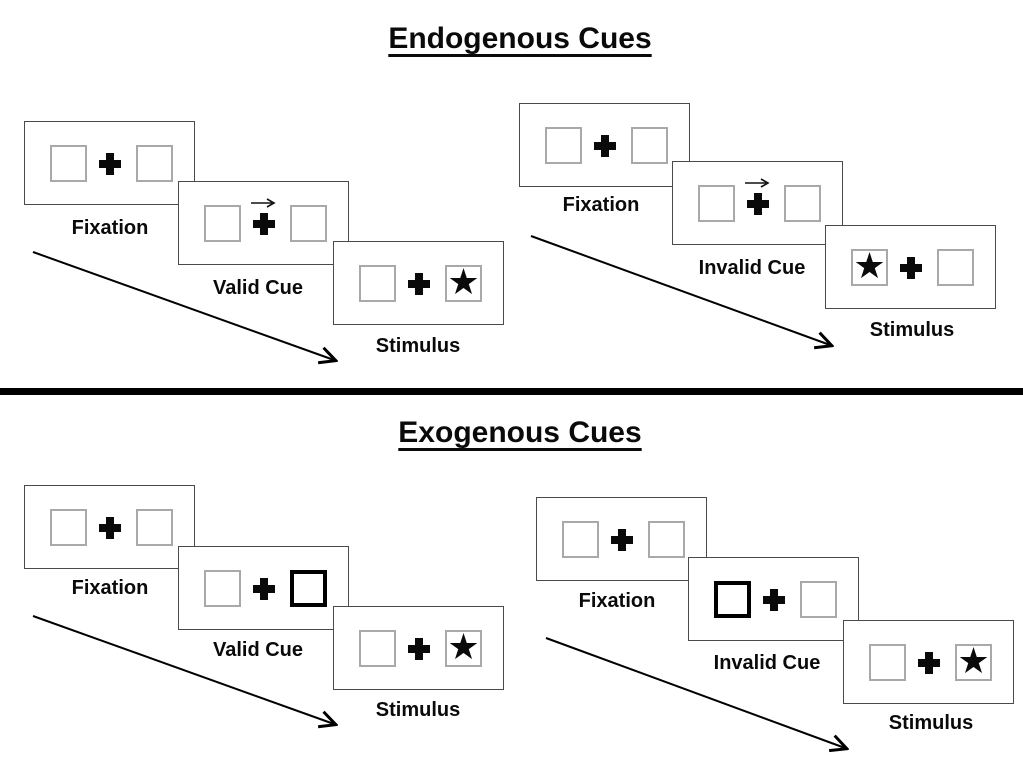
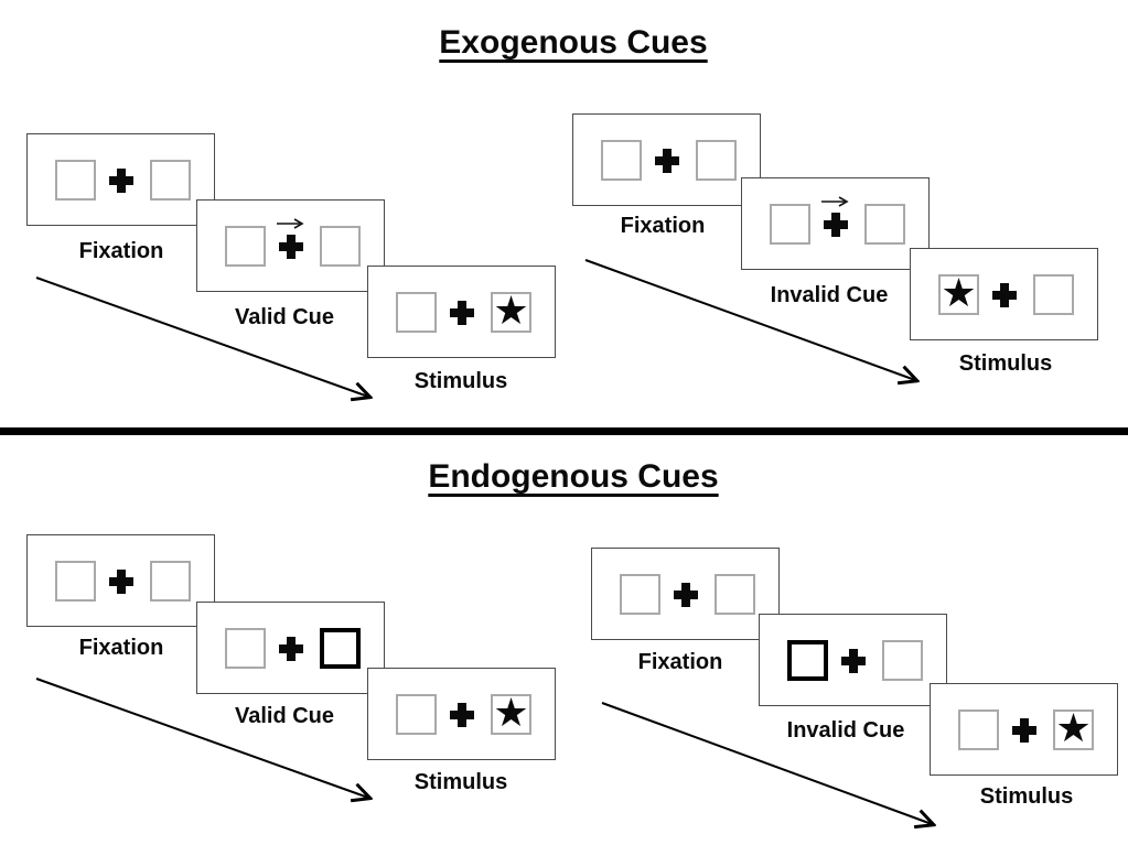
- Endogenous Cues
+ Exogenous Cues
  ★
  Fixation
  Valid Cue
  Stimulus
  ★
  Fixation
  Invalid Cue
  Stimulus
- Exogenous Cues
+ Endogenous Cues
  ★
  Fixation
  Valid Cue
  Stimulus
  ★
  Fixation
  Invalid Cue
  Stimulus
